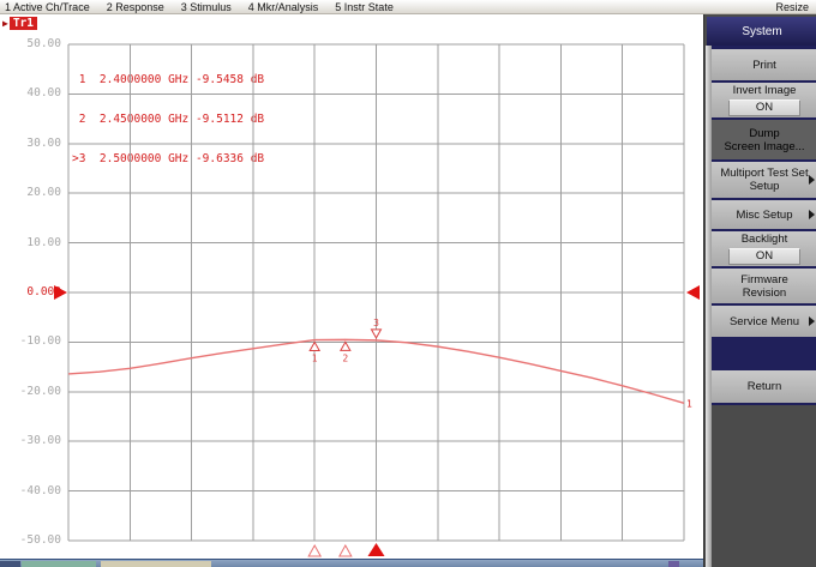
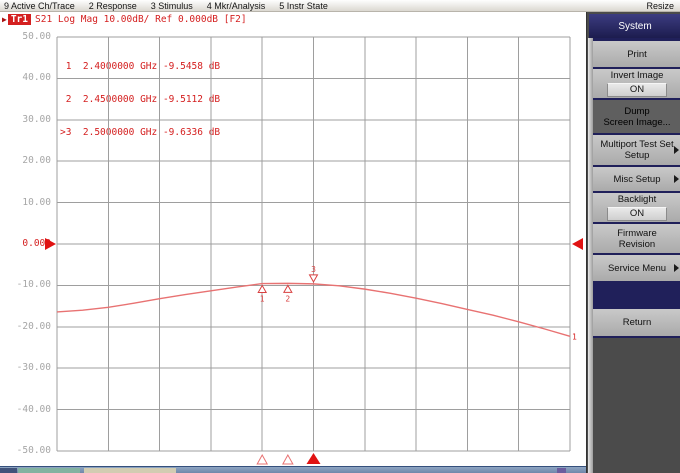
- 1 Active Ch/Trace
+ 9 Active Ch/Trace
  2 Response
  3 Stimulus
  4 Mkr/Analysis
  5 Instr State
  Resize
  ▶
  Tr1
+ S21 Log Mag 10.00dB/ Ref 0.000dB [F2]
  1 2.400000 GHz -9.5458 dB
  2 2.450000 GHz -9.5112 dB
  >3 2.500000 GHz -9.6336 dB
  50.00
  40.00
  30.00
  20.00
  10.00
  0.00
  -10.00
  -20.00
  -30.00
  -40.00
  -50.00
  1
  1
  2
  3
  System
  Print
  Invert Image
  ON
  Dump
  Screen Image...
  Multiport Test Set
  Setup
  Misc Setup
  Backlight
  ON
  Firmware
  Revision
  Service Menu
  Return
